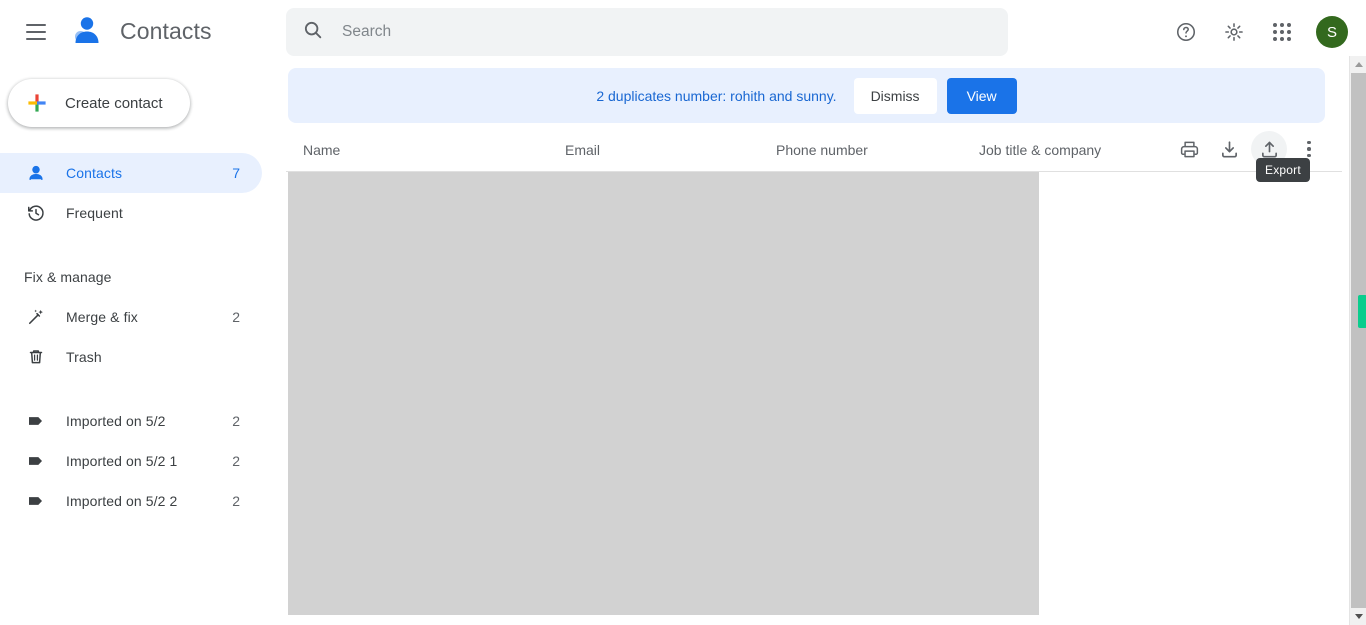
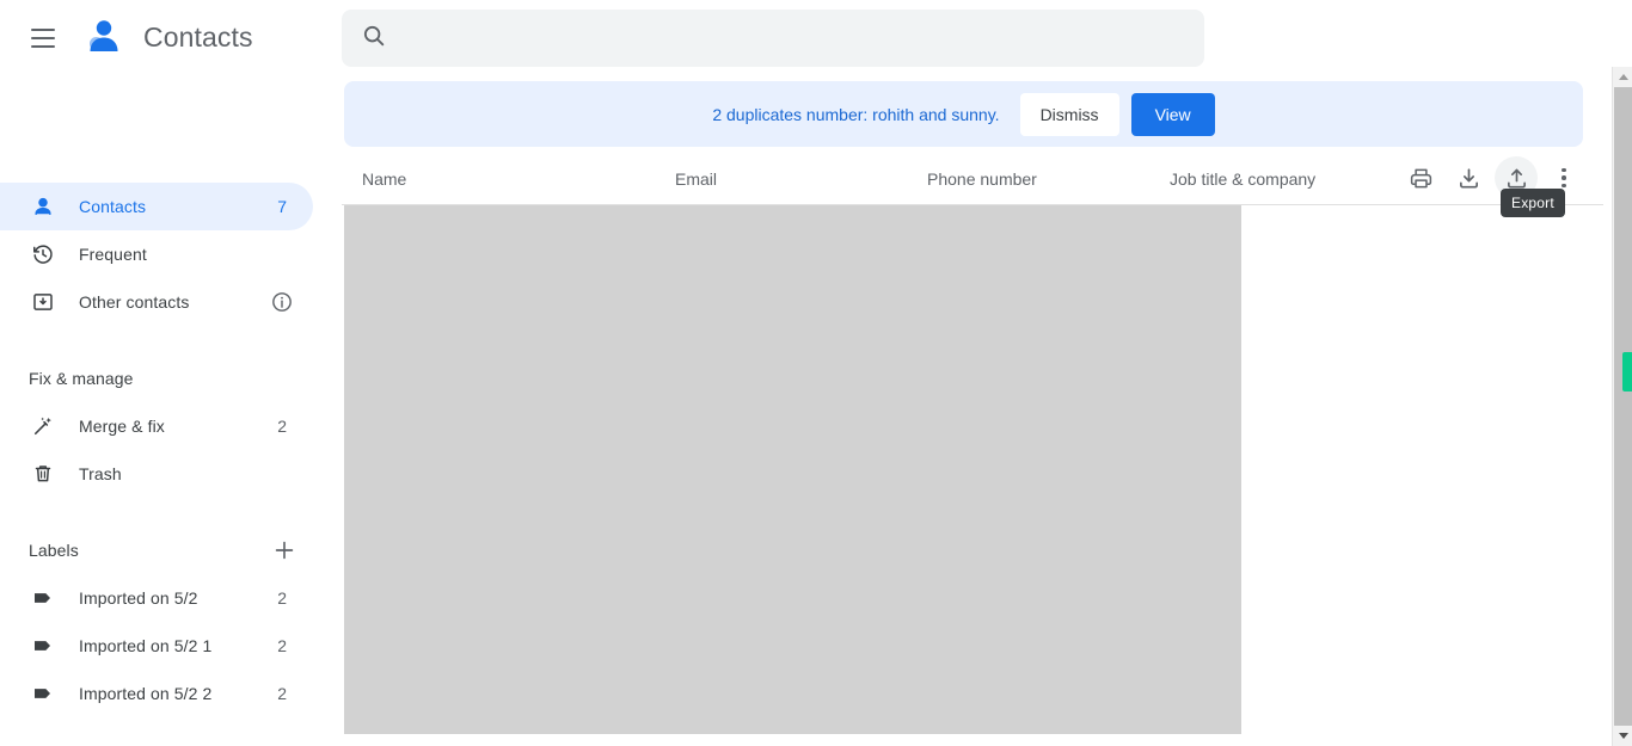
  Contacts
- Search
- S
- Create contact
  Contacts
  7
  Frequent
+ Other contacts
  Fix & manage
  Merge & fix
  2
  Trash
+ Labels
  Imported on 5/2
  2
  Imported on 5/2 1
  2
  Imported on 5/2 2
  2
  2 duplicates number: rohith and sunny.
  Dismiss
  View
  Name
  Email
  Phone number
  Job title & company
  Export
